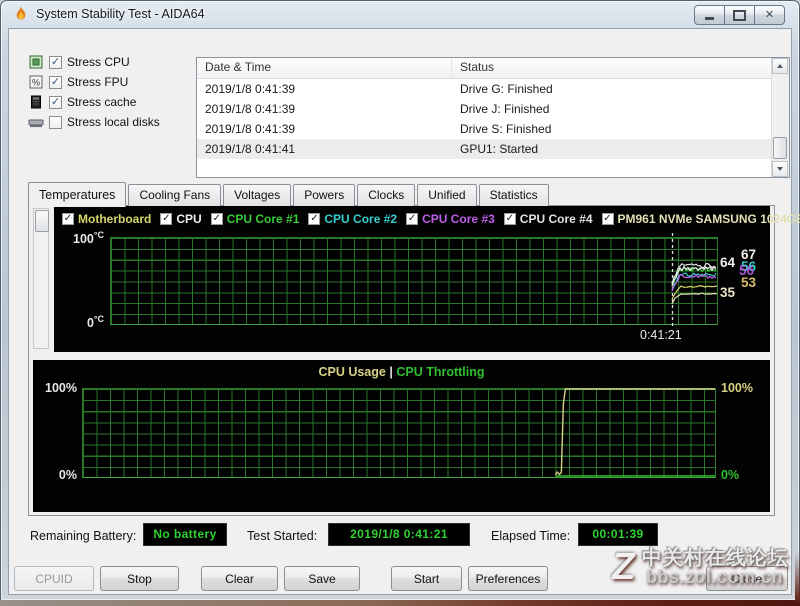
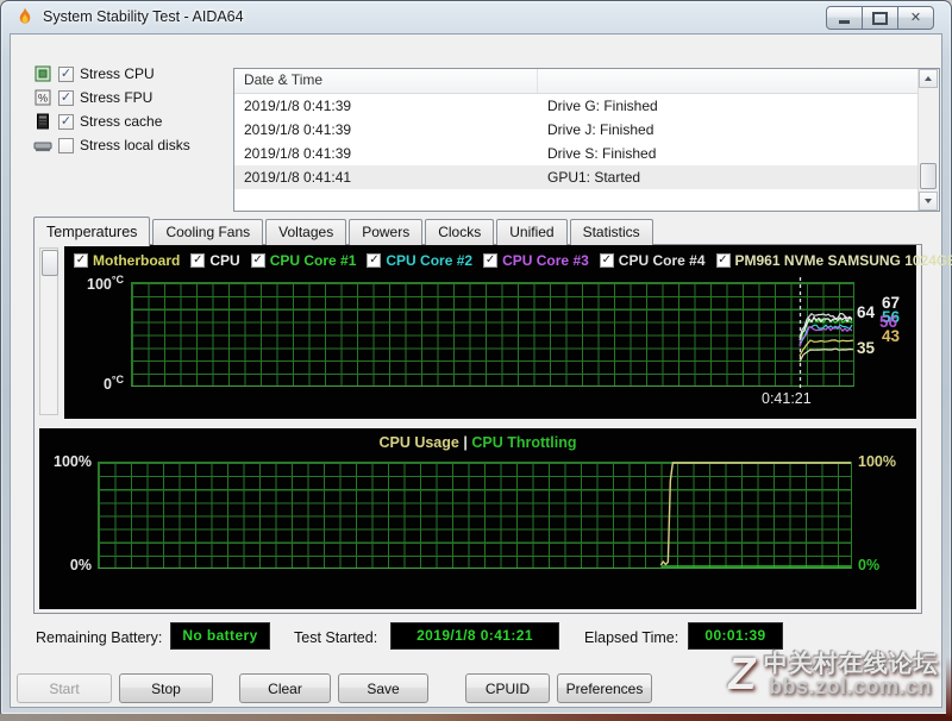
  System Stability Test - AIDA64
  ✕
  Stress CPU
  %
  Stress FPU
  Stress cache
  Stress local disks
  Date & Time
- Status
  2019/1/8 0:41:39
  Drive G: Finished
  2019/1/8 0:41:39
  Drive J: Finished
  2019/1/8 0:41:39
  Drive S: Finished
  2019/1/8 0:41:41
  GPU1: Started
  Temperatures
  Cooling Fans
  Voltages
  Powers
  Clocks
  Unified
  Statistics
  Motherboard
  CPU
  CPU Core #1
  CPU Core #2
  CPU Core #3
  CPU Core #4
  PM961 NVMe SAMSUNG 1024G
  100°C
  0°C
  64
  67
  56
  56
- 53
+ 43
  35
  0:41:21
  CPU Usage | CPU Throttling
  100%
  0%
  100%
  0%
  Remaining Battery:
  No battery
  Test Started:
  2019/1/8 0:41:21
  Elapsed Time:
  00:01:39
- CPUID
+ Start
  Stop
  Clear
  Save
- Start
+ CPUID
  Preferences
- Close
  中关村在线论坛
  bbs.zol.com.cn
